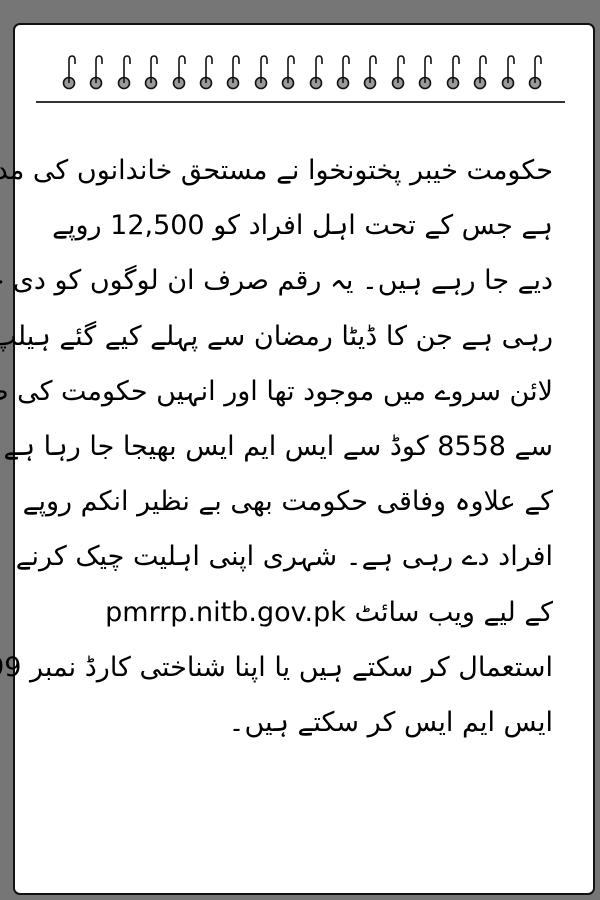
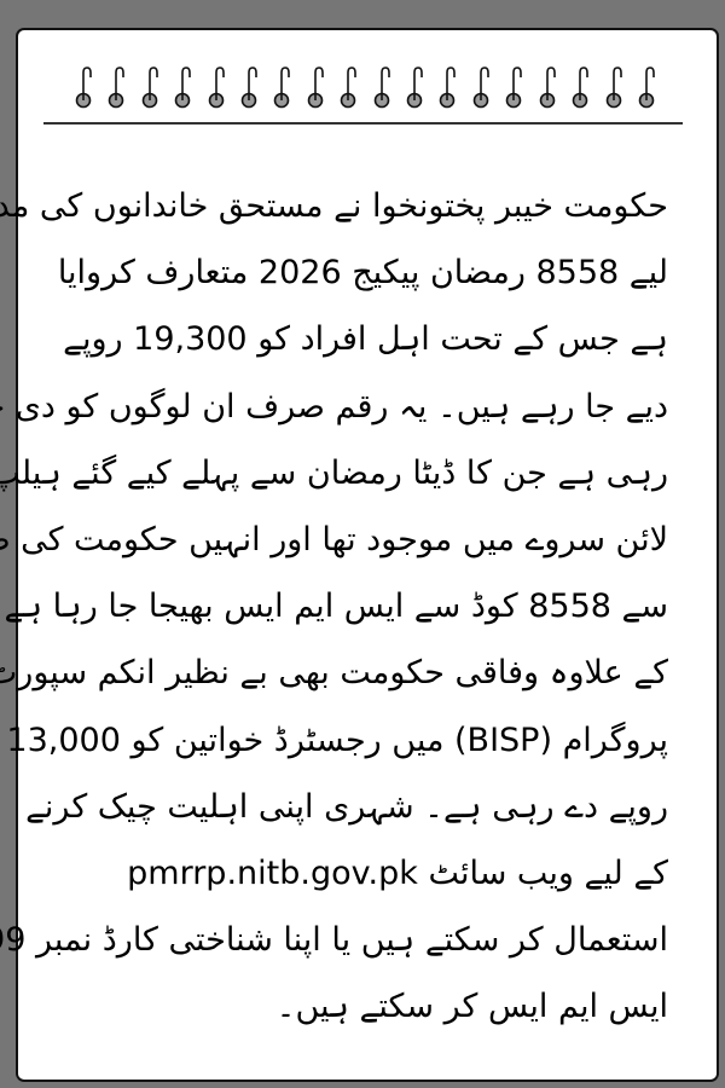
  حکومت خیبر پختونخوا نے مستحق خاندانوں کی مد
+ لیے 8558 رمضان پیکیج 2026 متعارف کروایا
- ہے جس کے تحت اہل افراد کو 12,500 روپے
+ ہے جس کے تحت اہل افراد کو 19,300 روپے
  دیے جا رہے ہیں۔ یہ رقم صرف ان لوگوں کو دی
  رہی ہے جن کا ڈیٹا رمضان سے پہلے کیے گئے ہیلپ
  لائن سروے میں موجود تھا اور انہیں حکومت کی
  سے 8558 کوڈ سے ایس ایم ایس بھیجا جا رہا ہے
- کے علاوہ وفاقی حکومت بھی بے نظیر انکم روپے
+ کے علاوہ وفاقی حکومت بھی بے نظیر انکم سپورٹ
+ پروگرام (BISP) میں رجسٹرڈ خواتین کو 13,000
- افراد دے رہی ہے۔ شہری اپنی اہلیت چیک کرنے
+ روپے دے رہی ہے۔ شہری اپنی اہلیت چیک کرنے
  کے لیے ویب سائٹ pmrrp.nitb.gov.pk
  استعمال کر سکتے ہیں یا اپنا شناختی کارڈ نمبر 9
  ایس ایم ایس کر سکتے ہیں۔
